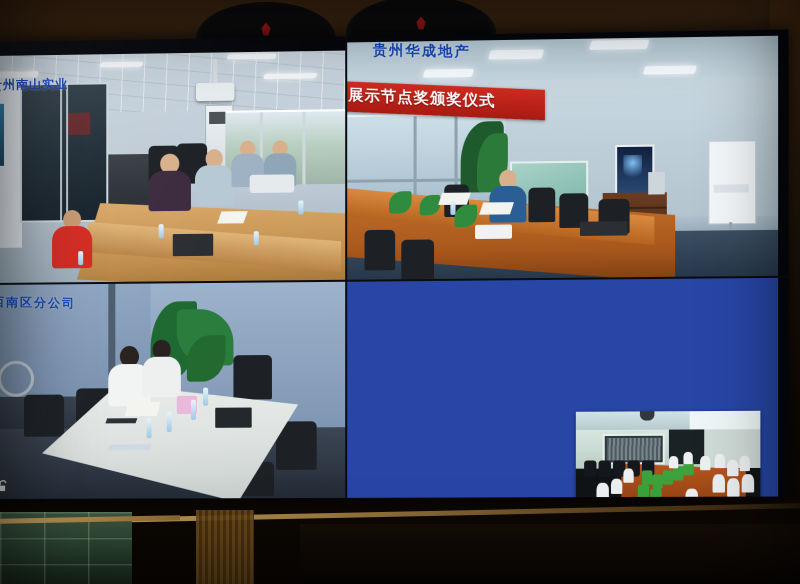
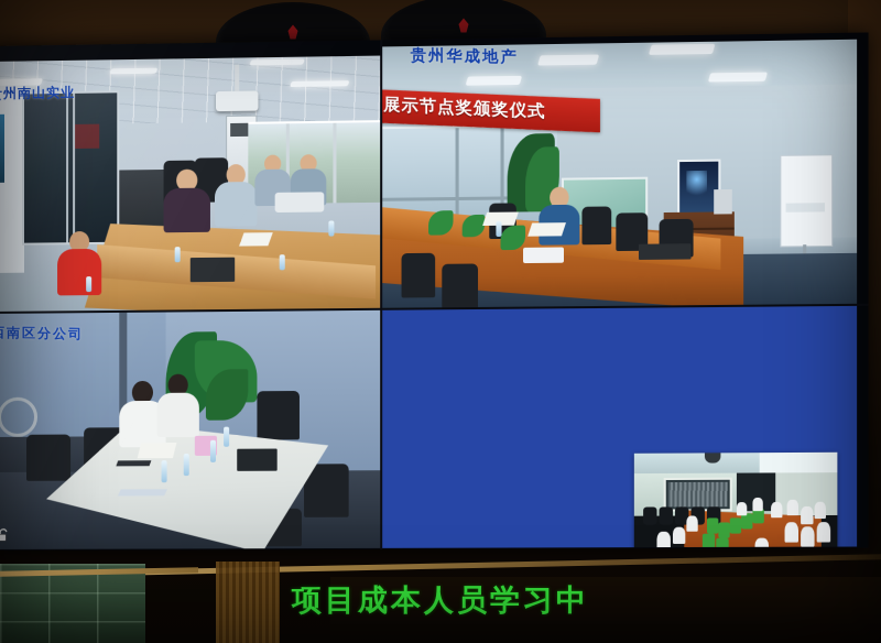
+ 项目成本人员学习中
